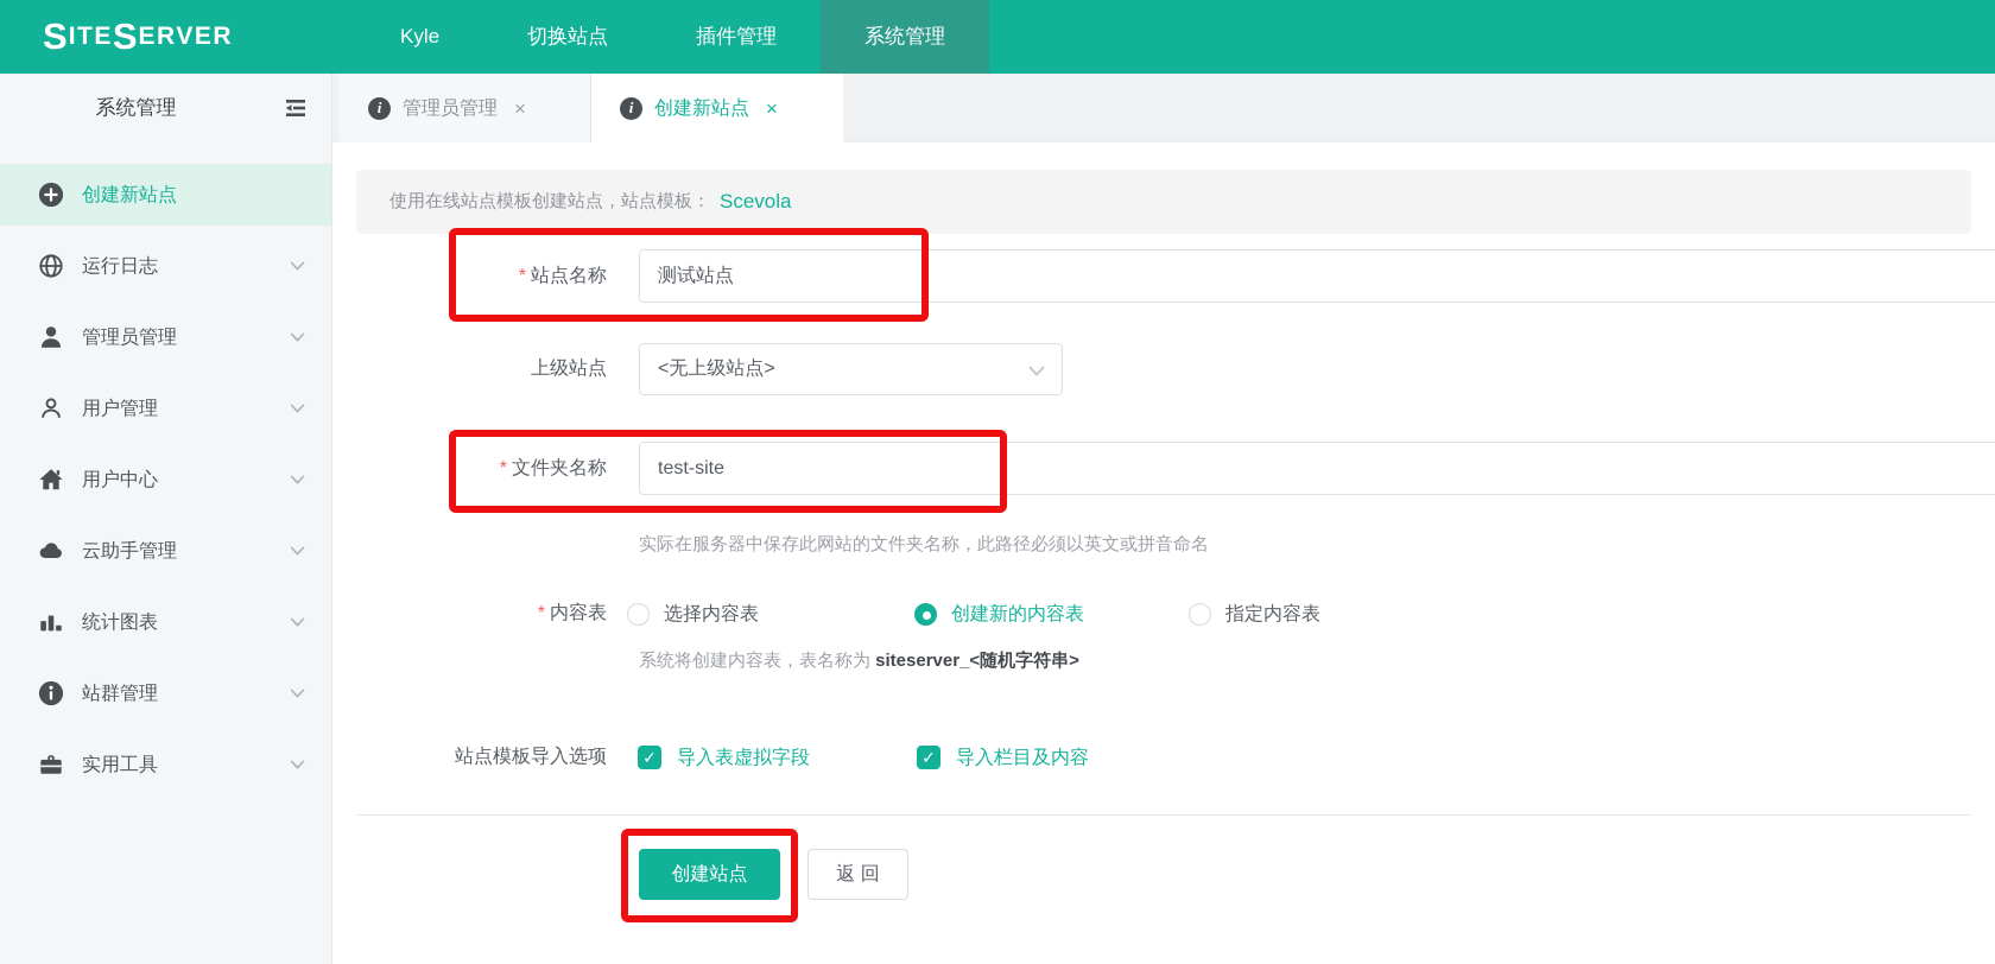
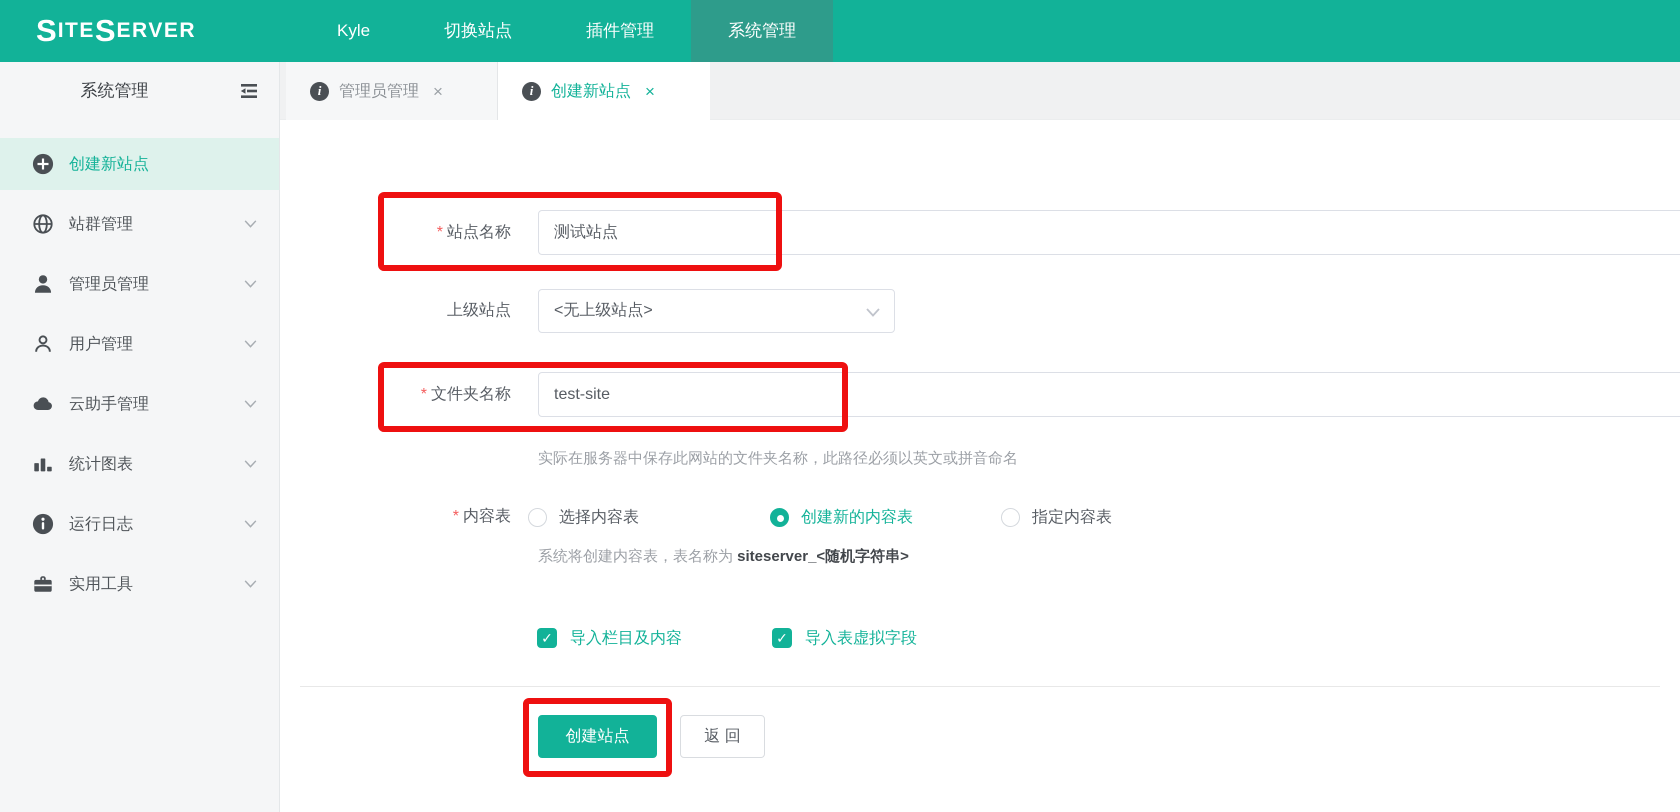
  S
  ITE
  S
  ERVER
  Kyle
  切换站点
  插件管理
  系统管理
  系统管理
  创建新站点
- 运行日志
+ 站群管理
  管理员管理
  用户管理
- 用户中心
  云助手管理
  统计图表
- 站群管理
+ 运行日志
  实用工具
  i
  管理员管理
  ×
  i
  创建新站点
  ×
- 使用在线站点模板创建站点，站点模板：
- Scevola
  * 站点名称
  测试站点
  上级站点
  <无上级站点>
  * 文件夹名称
  test-site
  实际在服务器中保存此网站的文件夹名称，此路径必须以英文或拼音命名
  * 内容表
  选择内容表
  创建新的内容表
  指定内容表
  系统将创建内容表，表名称为 siteserver_<随机字符串>
- 站点模板导入选项
  ✓
- 导入表虚拟字段
+ 导入栏目及内容
  ✓
- 导入栏目及内容
+ 导入表虚拟字段
  创建站点
  返 回
